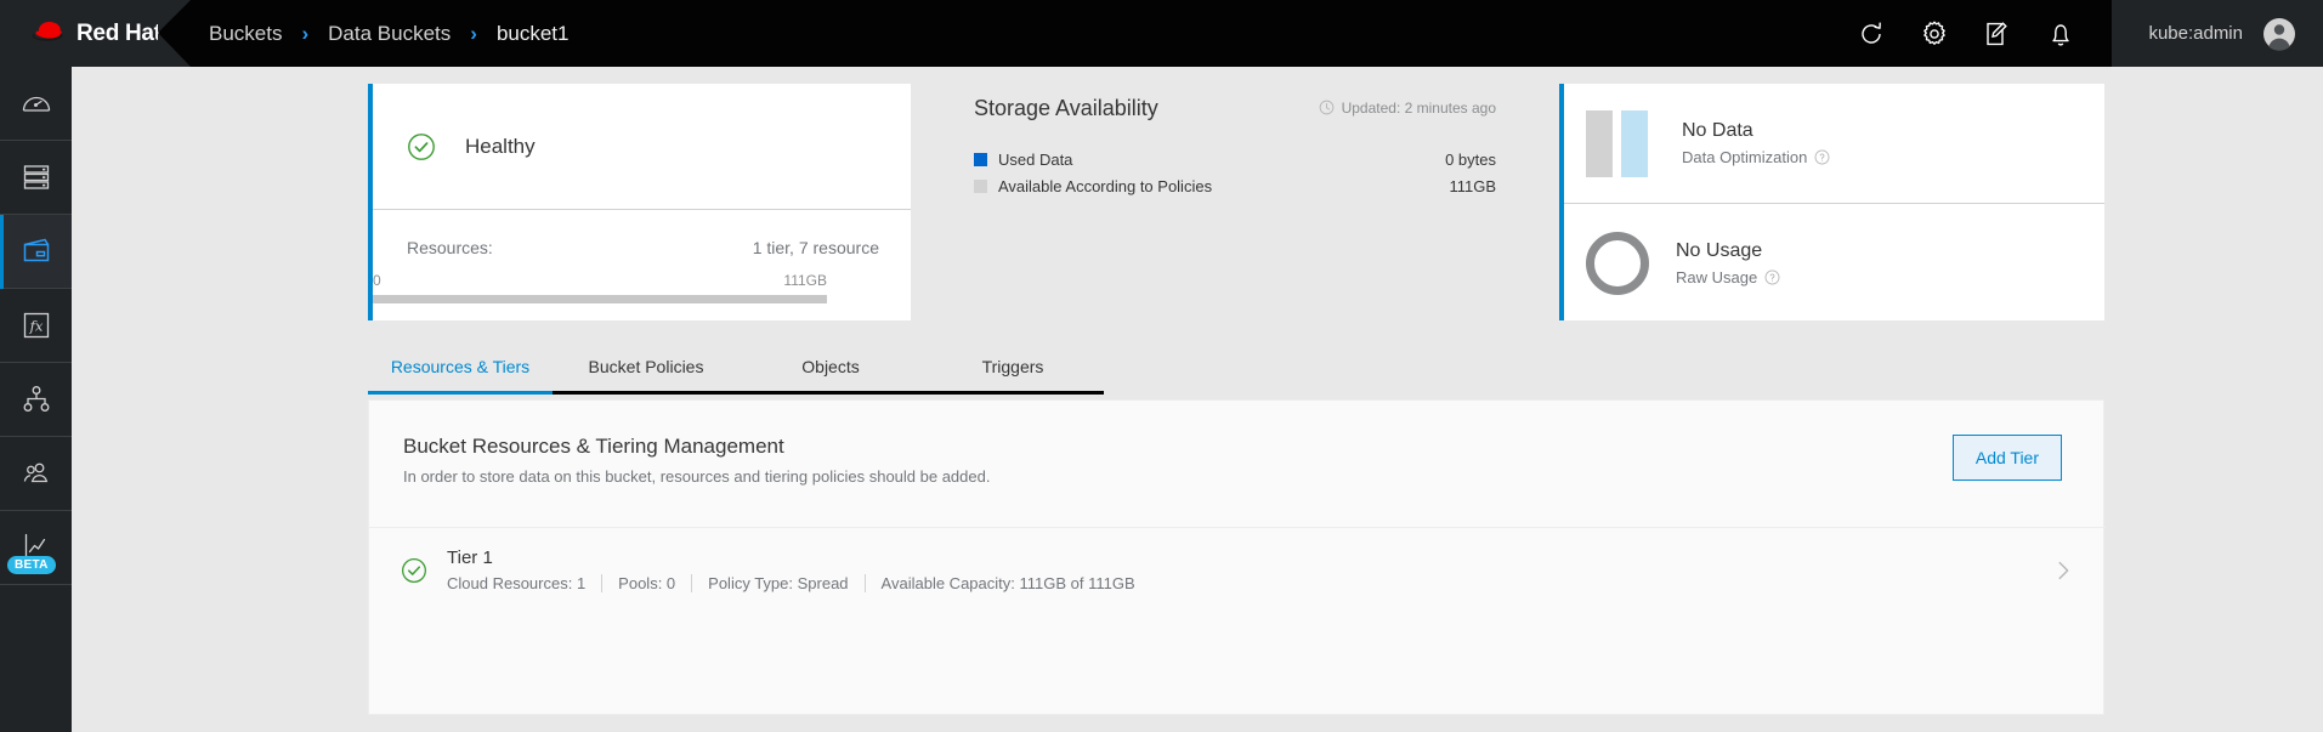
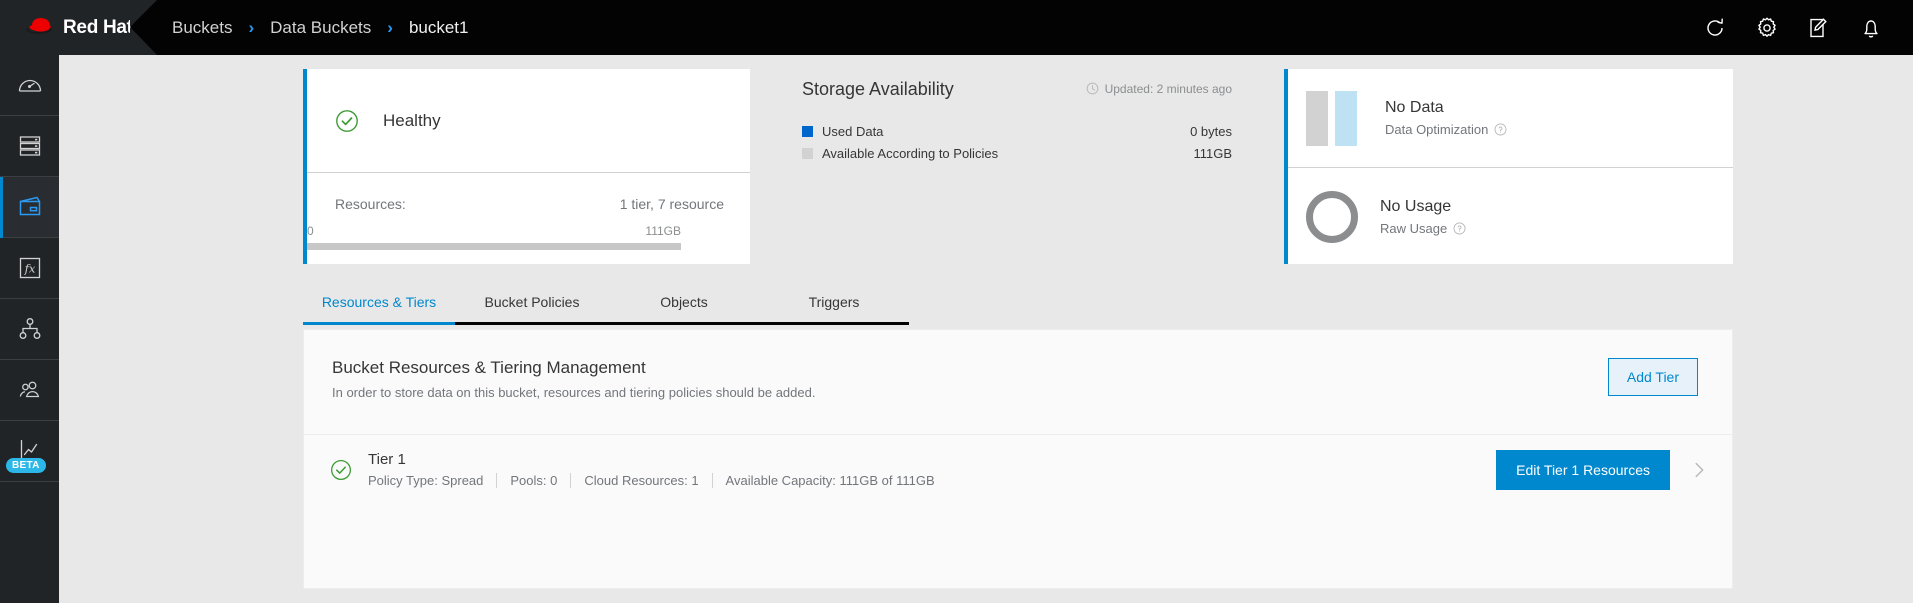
  Red Hat
  Buckets
  ›
  Data Buckets
  ›
  bucket1
- kube:admin
  fx
  BETA
  Healthy
  Resources:
  1 tier, 7 resource
  Storage Availability
  Updated: 2 minutes ago
  Used Data
  0 bytes
  Available According to Policies
  111GB
  0
  111GB
  No Data
  Data Optimization
  No Usage
  Raw Usage
  Resources & Tiers
  Bucket Policies
  Objects
  Triggers
  Bucket Resources & Tiering Management
  In order to store data on this bucket, resources and tiering policies should be added.
  Add Tier
  Tier 1
- Cloud Resources: 1
+ Policy Type: Spread
  Pools: 0
- Policy Type: Spread
+ Cloud Resources: 1
  Available Capacity: 111GB of 111GB
+ Edit Tier 1 Resources
